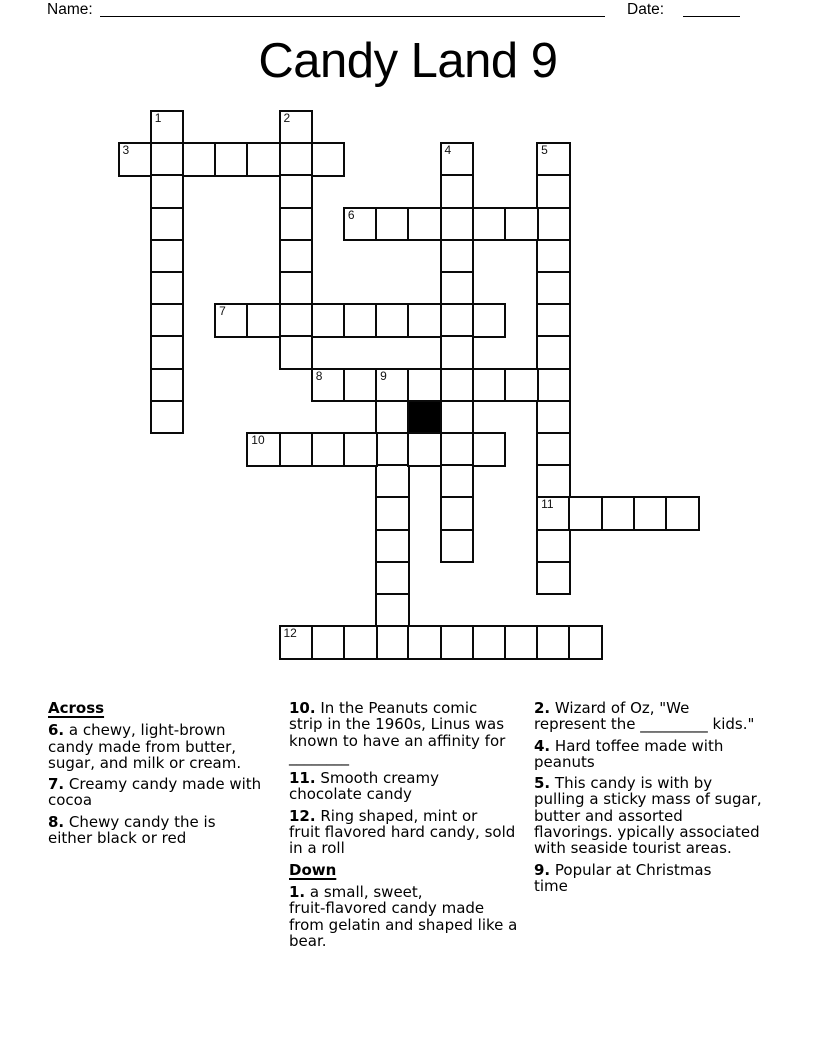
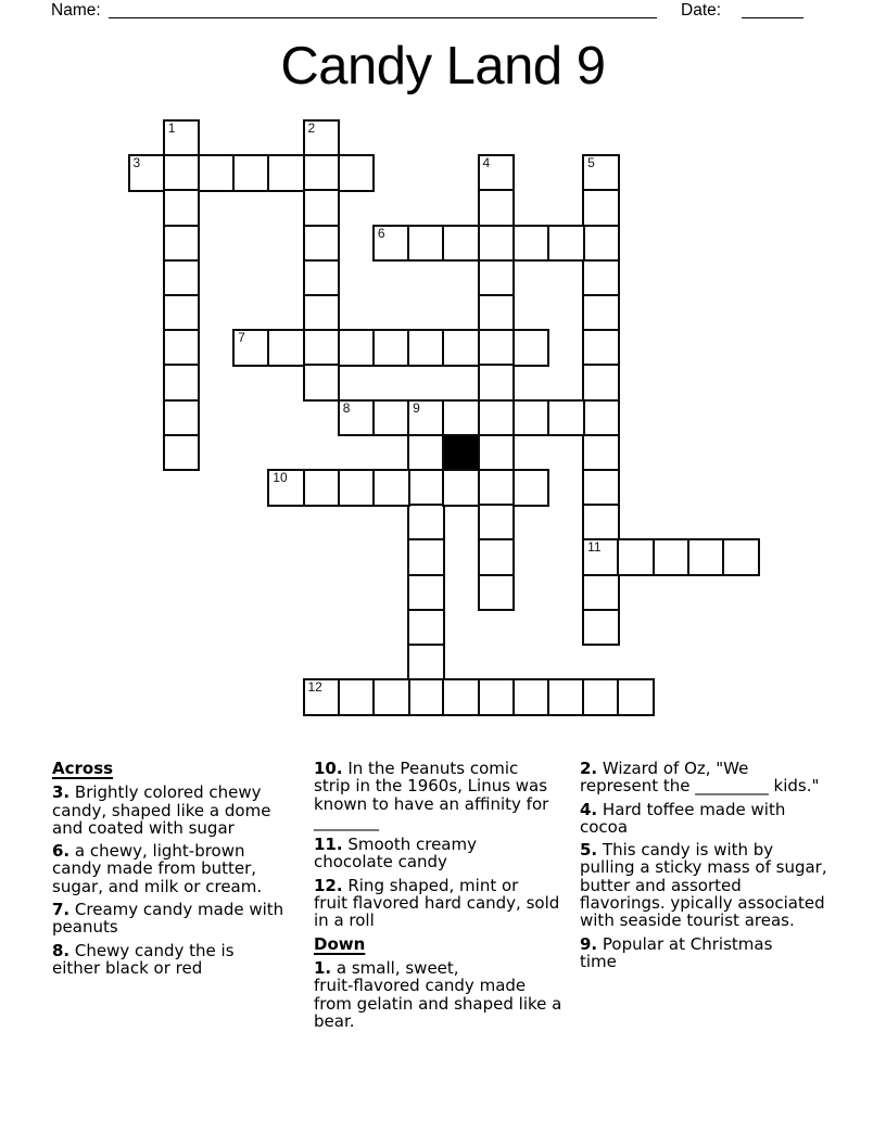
  Name:
  Date:
  Candy Land 9
  1
  2
  3
  4
  5
  11
  6
  7
  8
  9
  10
  12
  Across
+ 3. Brightly colored chewy
+ candy, shaped like a dome
+ and coated with sugar
  6. a chewy, light-brown
  candy made from butter,
  sugar, and milk or cream.
  7. Creamy candy made with
- cocoa
+ peanuts
  8. Chewy candy the is
  either black or red
  10. In the Peanuts comic
  strip in the 1960s, Linus was
  known to have an affinity for
  ________
  11. Smooth creamy
  chocolate candy
  12. Ring shaped, mint or
  fruit flavored hard candy, sold
  in a roll
  Down
  1. a small, sweet,
  fruit-flavored candy made
  from gelatin and shaped like a
  bear.
  2. Wizard of Oz, "We
  represent the _________ kids."
  4. Hard toffee made with
- peanuts
+ cocoa
  5. This candy is with by
  pulling a sticky mass of sugar,
  butter and assorted
  flavorings. ypically associated
  with seaside tourist areas.
  9. Popular at Christmas
  time
